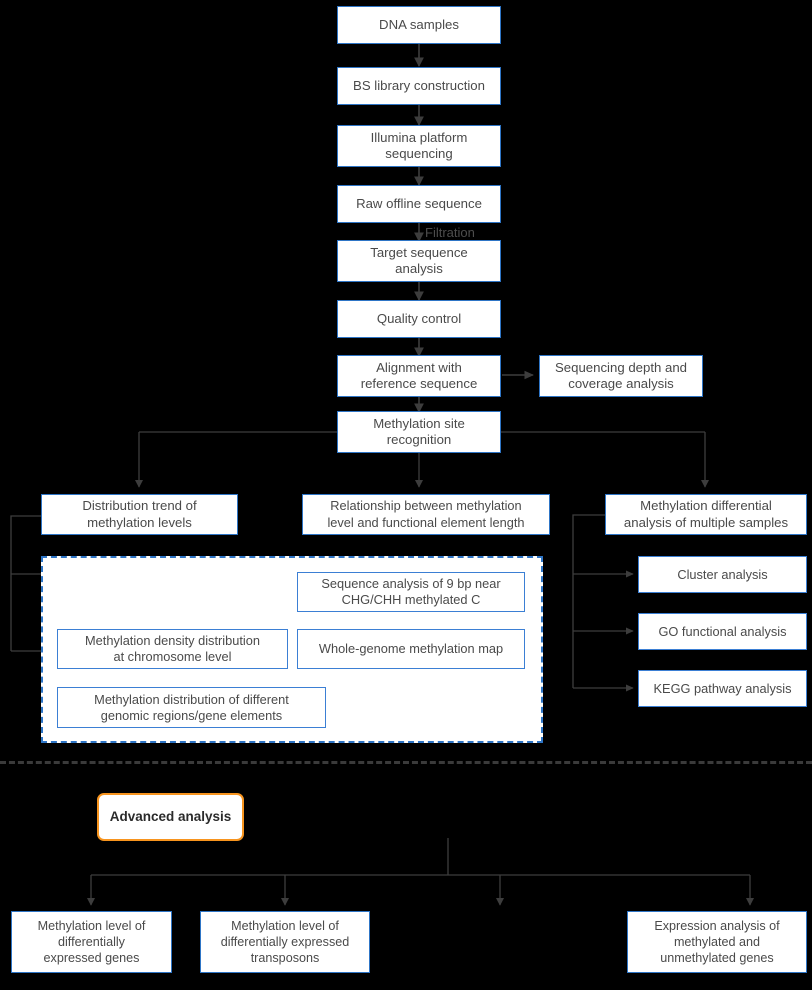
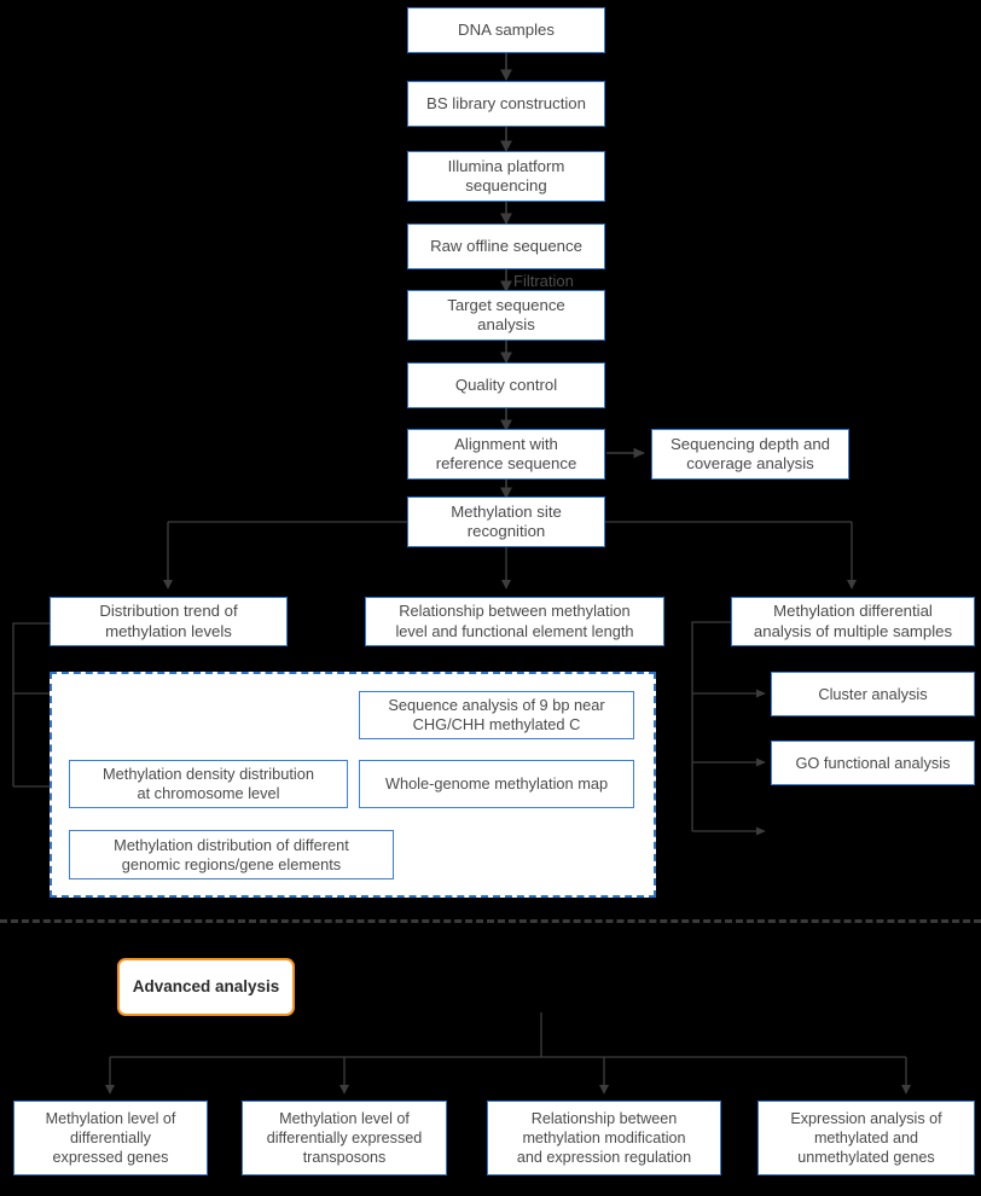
  DNA samples
  BS library construction
  Illumina platform
  sequencing
  Raw offline sequence
  Filtration
  Target sequence
  analysis
  Quality control
  Alignment with
  reference sequence
  Sequencing depth and
  coverage analysis
  Methylation site
  recognition
  Distribution trend of
  methylation levels
  Relationship between methylation
  level and functional element length
  Methylation differential
  analysis of multiple samples
  Sequence analysis of 9 bp near
  CHG/CHH methylated C
  Methylation density distribution
  at chromosome level
  Whole-genome methylation map
  Methylation distribution of different
  genomic regions/gene elements
  Cluster analysis
  GO functional analysis
- KEGG pathway analysis
  Advanced analysis
  Methylation level of
  differentially
  expressed genes
  Methylation level of
  differentially expressed
  transposons
+ Relationship between
+ methylation modification
+ and expression regulation
  Expression analysis of
  methylated and
  unmethylated genes
